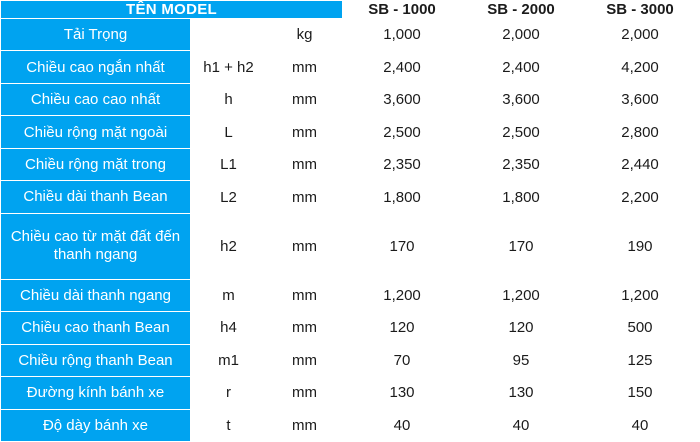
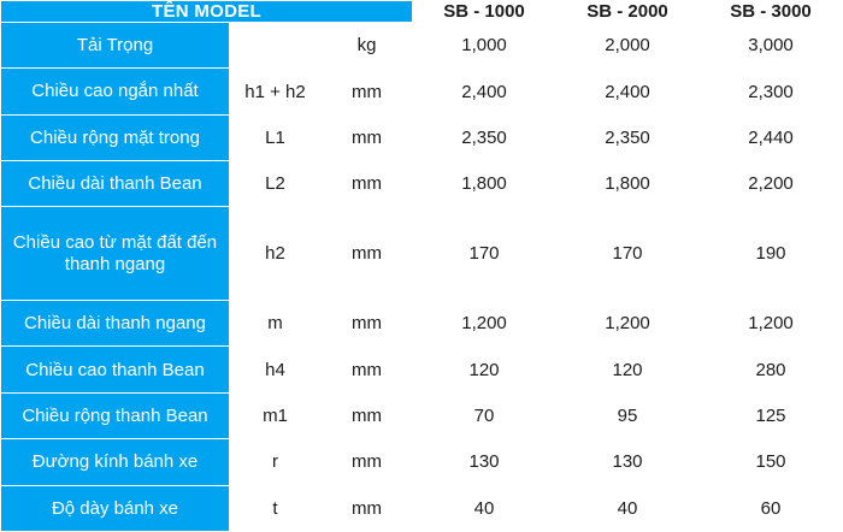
  TÊN MODEL	SB - 1000	SB - 2000	SB - 3000
- Tải Trọng		kg	1,000	2,000	2,000
+ Tải Trọng		kg	1,000	2,000	3,000
- Chiều cao ngắn nhất	h1 + h2	mm	2,400	2,400	4,200
+ Chiều cao ngắn nhất	h1 + h2	mm	2,400	2,400	2,300
- Chiều cao cao nhất	h	mm	3,600	3,600	3,600
- Chiều rộng mặt ngoài	L	mm	2,500	2,500	2,800
  Chiều rộng mặt trong	L1	mm	2,350	2,350	2,440
  Chiều dài thanh Bean	L2	mm	1,800	1,800	2,200
  Chiều cao từ mặt đất đến thanh ngang	h2	mm	170	170	190
  Chiều dài thanh ngang	m	mm	1,200	1,200	1,200
- Chiều cao thanh Bean	h4	mm	120	120	500
+ Chiều cao thanh Bean	h4	mm	120	120	280
  Chiều rộng thanh Bean	m1	mm	70	95	125
  Đường kính bánh xe	r	mm	130	130	150
- Độ dày bánh xe	t	mm	40	40	40
+ Độ dày bánh xe	t	mm	40	40	60
